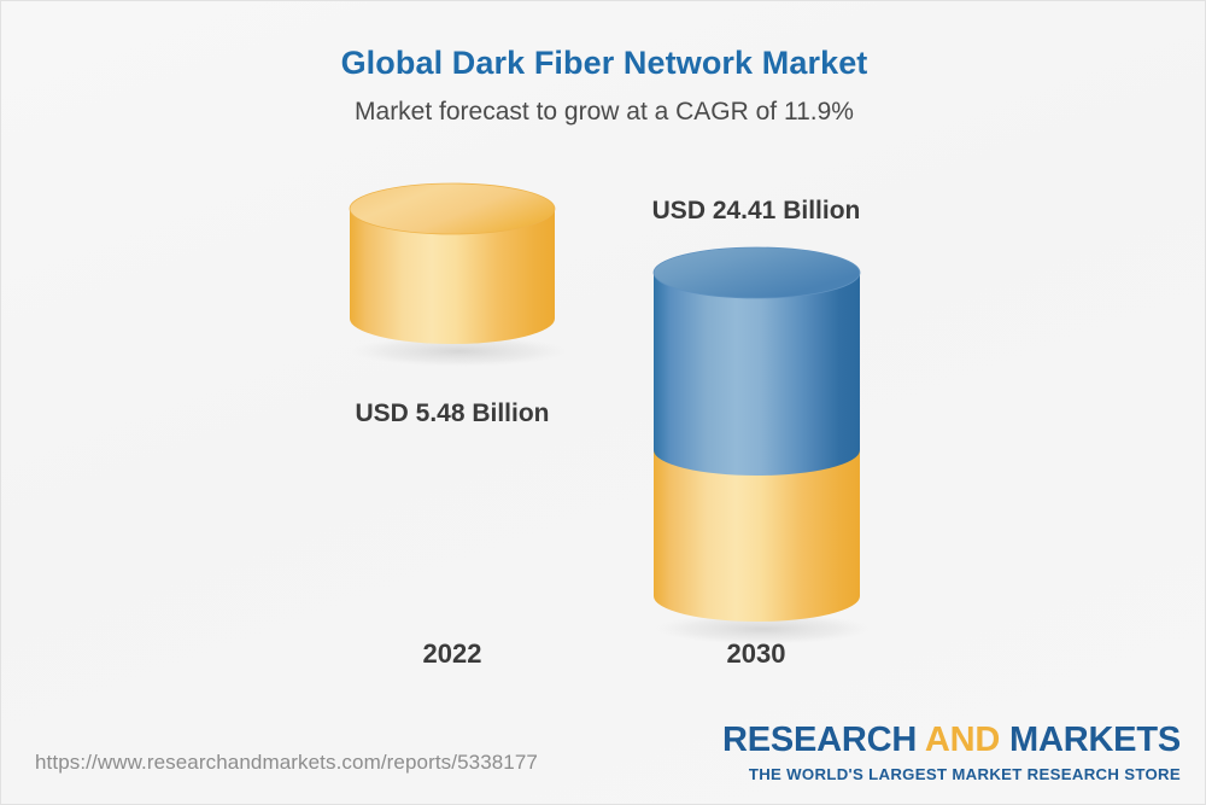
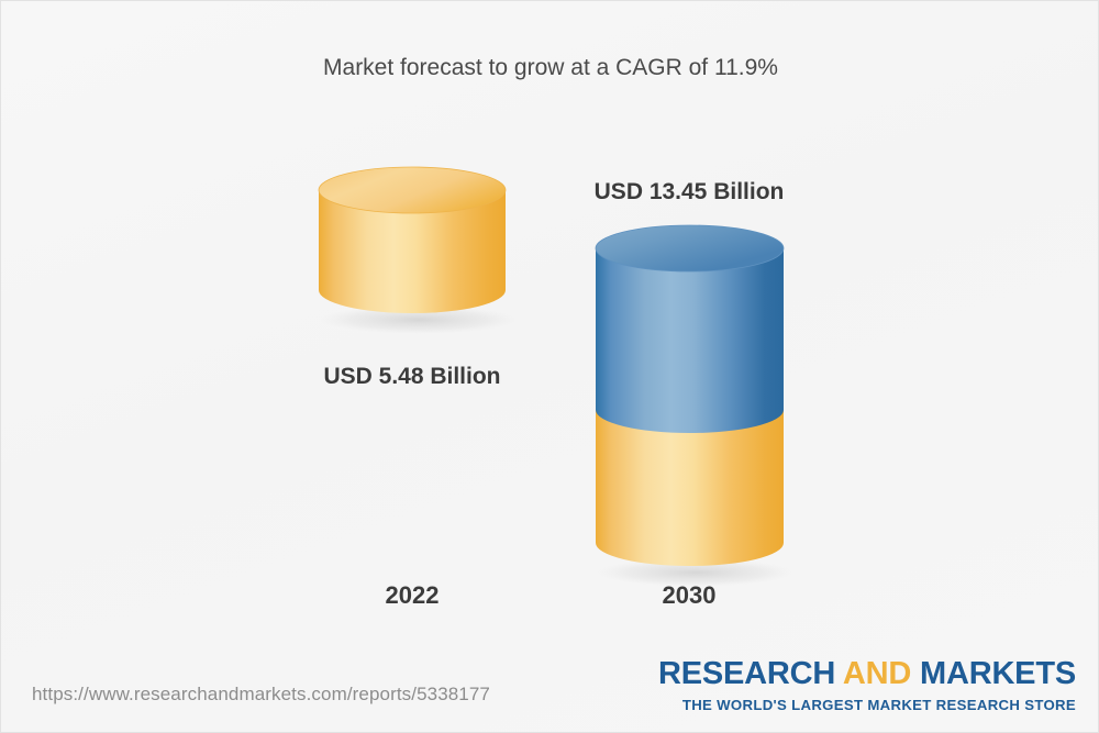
- Global Dark Fiber Network Market
  Market forecast to grow at a CAGR of 11.9%
  USD 5.48 Billion
  2022
- USD 24.41 Billion
+ USD 13.45 Billion
  2030
  https://www.researchandmarkets.com/reports/5338177
  RESEARCH AND MARKETS
  THE WORLD'S LARGEST MARKET RESEARCH STORE
